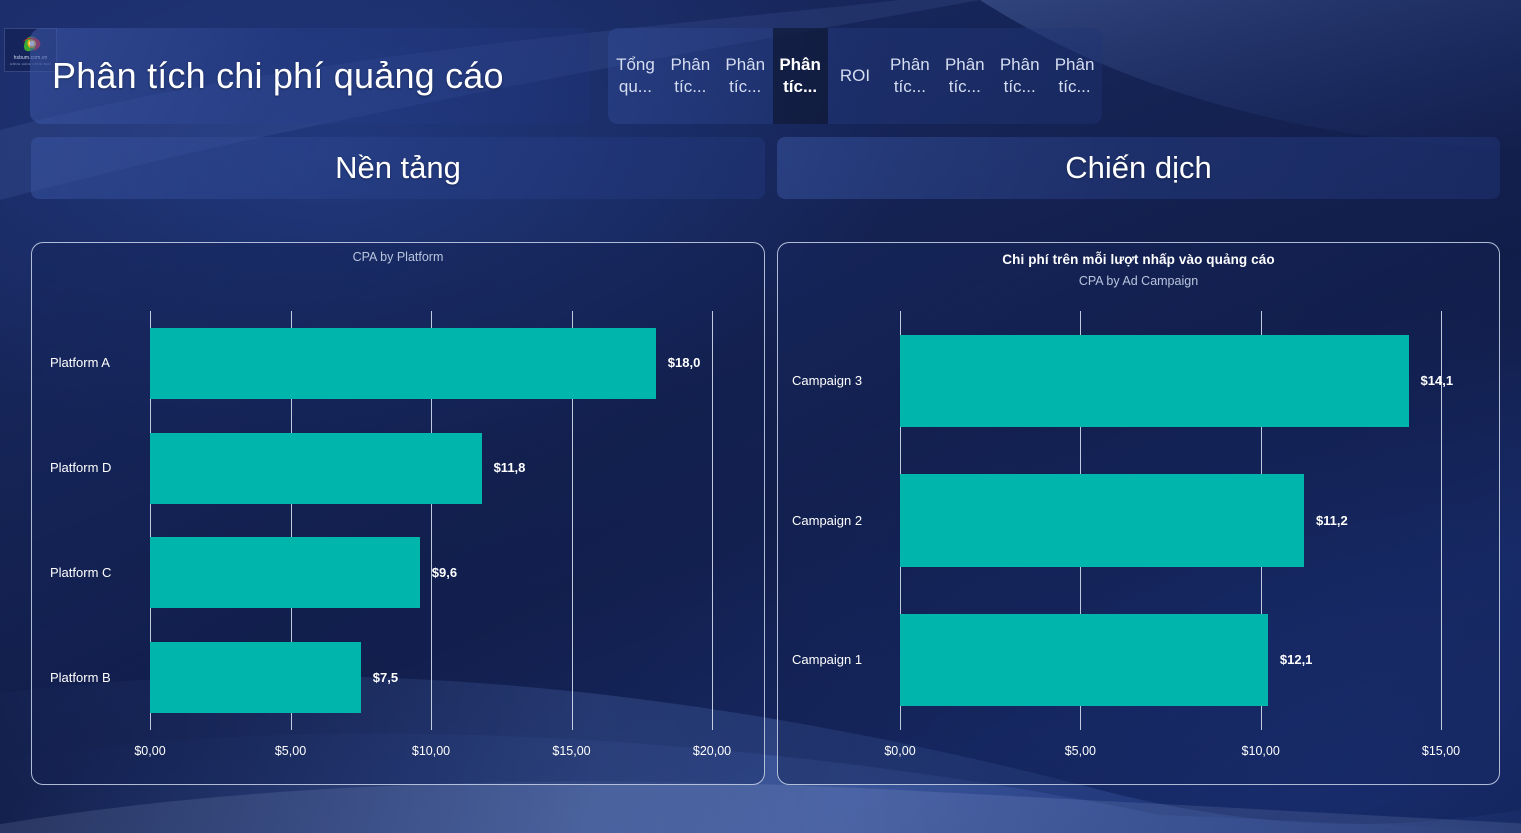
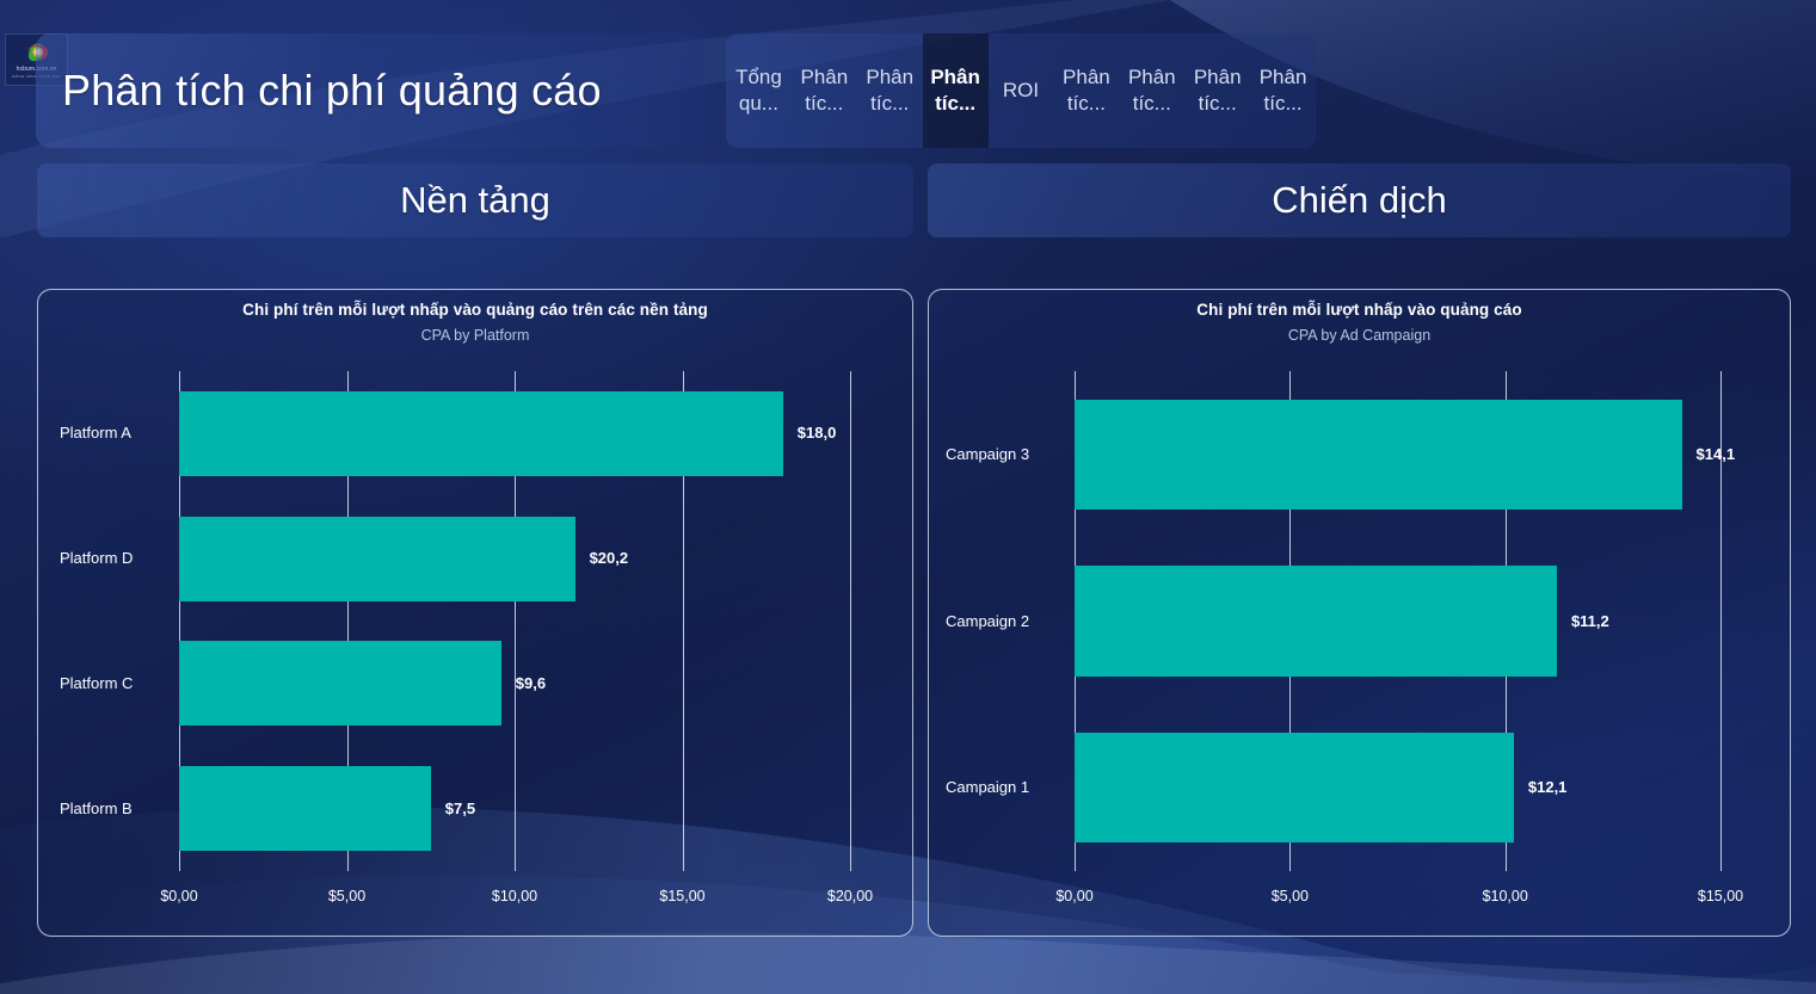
  Phân tích chi phí quảng cáo
  Tổng qu...
  Phân tíc...
  Phân tíc...
  Phân tíc...
  ROI
  Phân tíc...
  Phân tíc...
  Phân tíc...
  Phân tíc...
  Nền tảng
  Chiến dịch
+ Chi phí trên mỗi lượt nhấp vào quảng cáo trên các nền tảng
  CPA by Platform
  $18,0
  Platform A
- $11,8
+ $20,2
  Platform D
  $9,6
  Platform C
  $7,5
  Platform B
  $0,00
  $5,00
  $10,00
  $15,00
  $20,00
  Chi phí trên mỗi lượt nhấp vào quảng cáo
  CPA by Ad Campaign
  $14,1
  Campaign 3
  $11,2
  Campaign 2
  $12,1
  Campaign 1
  $0,00
  $5,00
  $10,00
  $15,00
